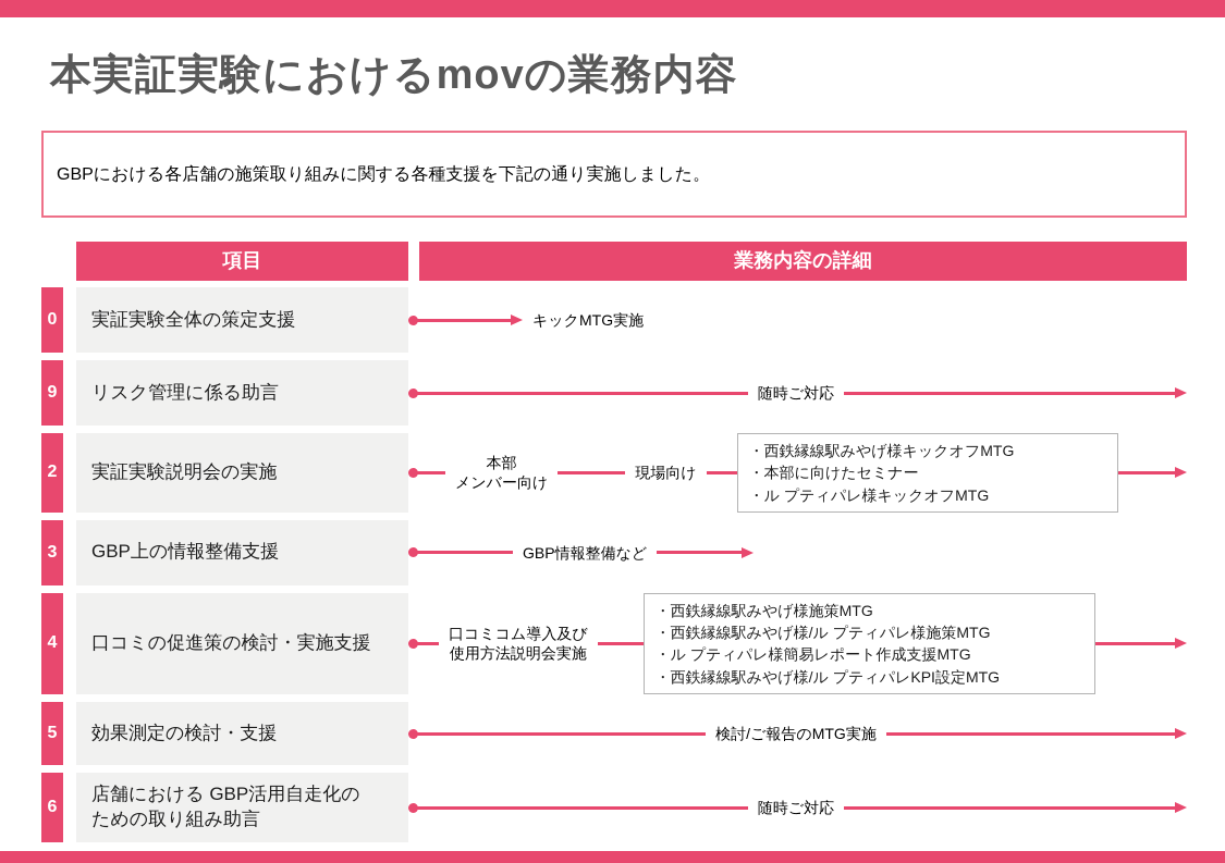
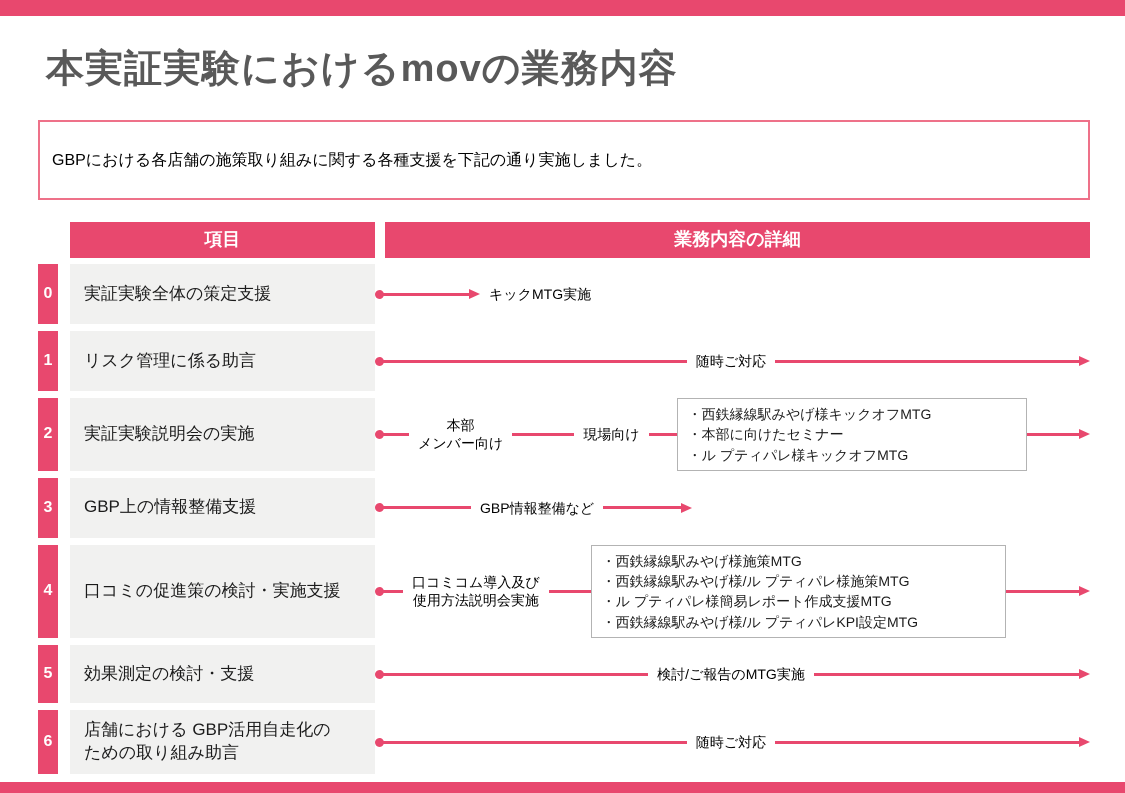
  本実証実験におけるmovの業務内容
  GBPにおける各店舗の施策取り組みに関する各種支援を下記の通り実施しました。
  項目
  業務内容の詳細
  0
  実証実験全体の策定支援
  キックMTG実施
- 9
+ 1
  リスク管理に係る助言
  随時ご対応
  2
  実証実験説明会の実施
  本部
  メンバー向け
  現場向け
  ・西鉄縁線駅みやげ様キックオフMTG
  ・本部に向けたセミナー
  ・ル プティパレ様キックオフMTG
  3
  GBP上の情報整備支援
  GBP情報整備など
  4
  口コミの促進策の検討・実施支援
  口コミコム導入及び
  使用方法説明会実施
  ・西鉄縁線駅みやげ様施策MTG
  ・西鉄縁線駅みやげ様/ル プティパレ様施策MTG
  ・ル プティパレ様簡易レポート作成支援MTG
  ・西鉄縁線駅みやげ様/ル プティパレKPI設定MTG
  5
  効果測定の検討・支援
  検討/ご報告のMTG実施
  6
  店舗における GBP活用自走化の
  ための取り組み助言
  随時ご対応
